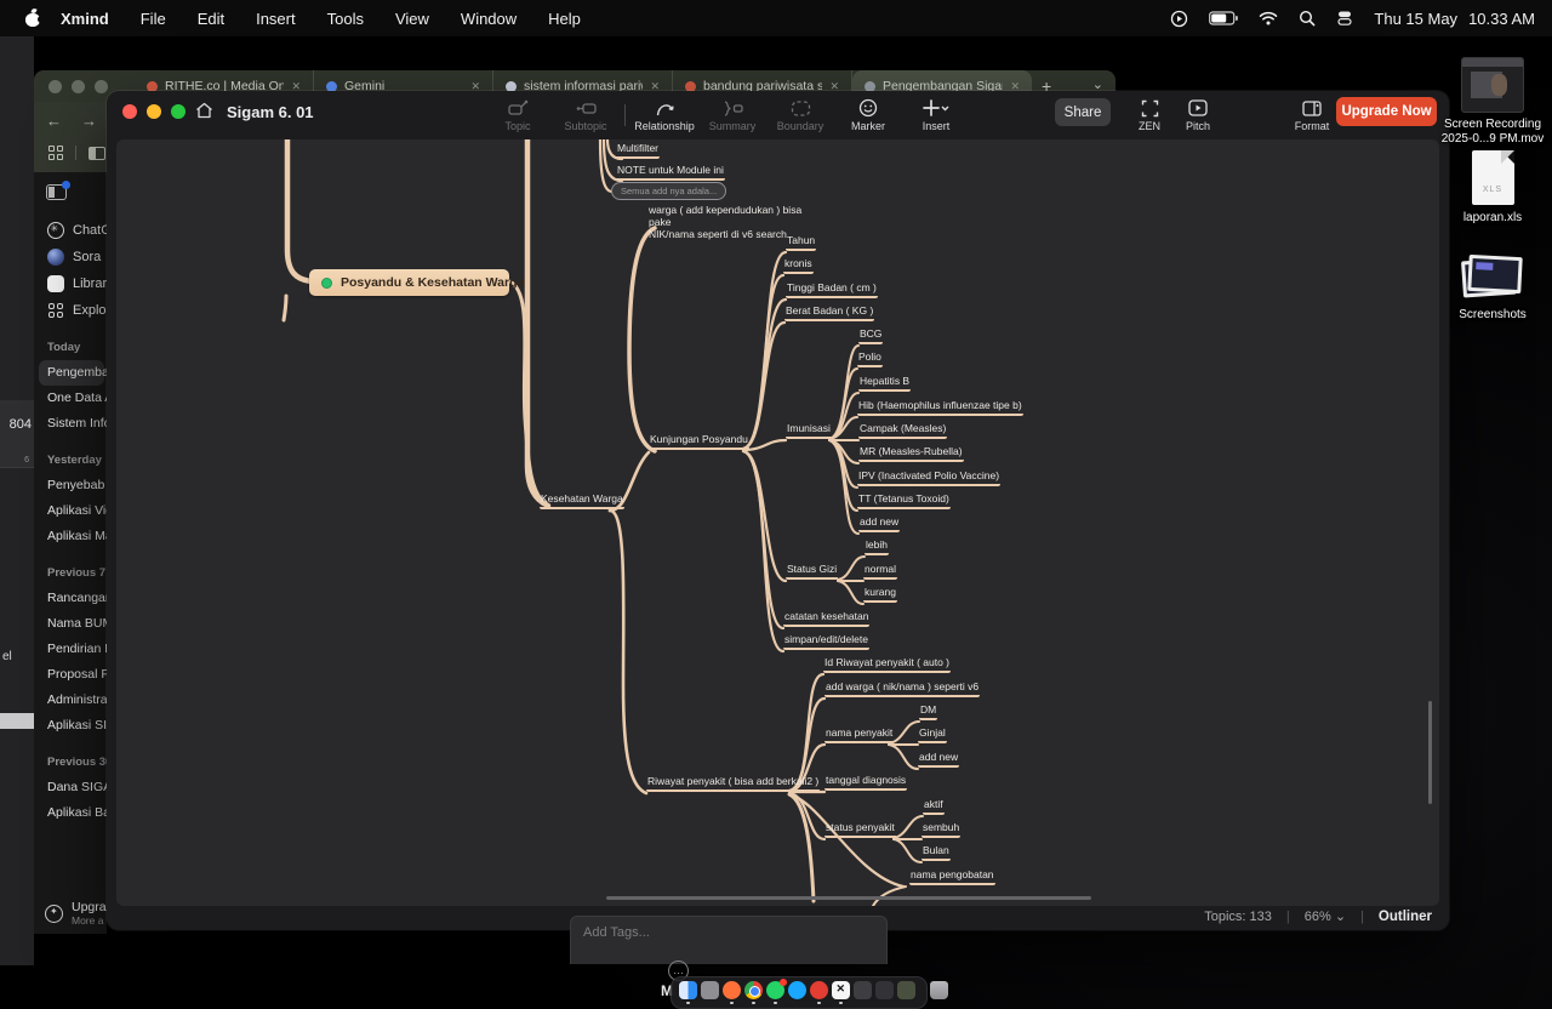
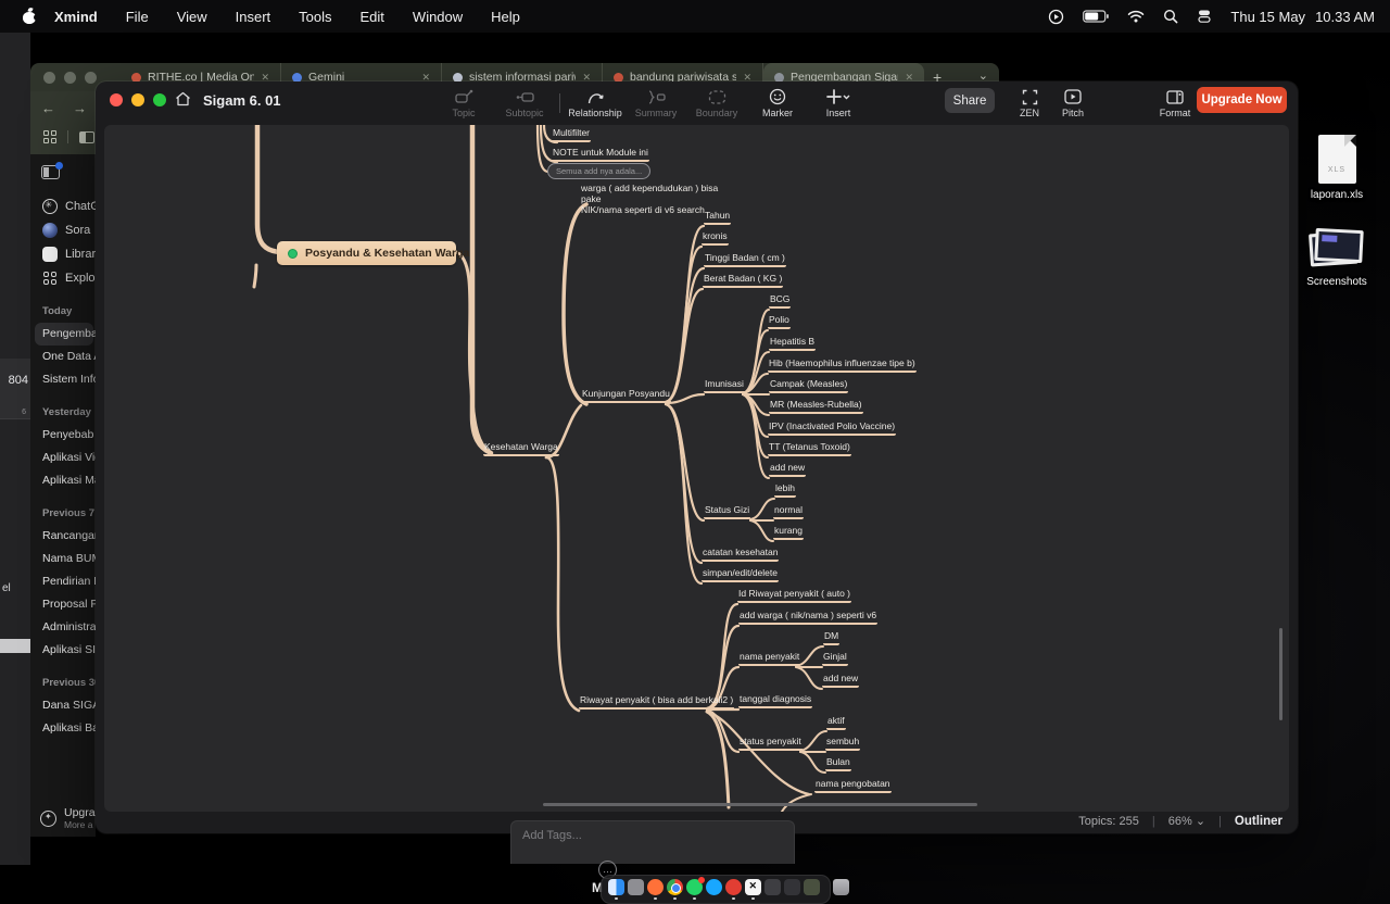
  Xmind
  File
- Edit
+ View
  Insert
  Tools
- View
+ Edit
  Window
  Help
  Thu 15 May
  10.33 AM
  804
  el
  RITHE.co | Media On
  ✕
  Gemini
  ✕
  sistem informasi pari
  ✕
  bandung pariwisata s
  ✕
  Pengembangan Siga
  ✕
  +
  ⌄
  ←
  →
  Sora
  Librar
  Explo
  Today
  Pengemba
  One Data
  Sistem Inf
  Yesterday
  Penyebab
  Aplikasi Vi
  Aplikasi M
  Previous 7
  Rancanga
  Nama BU
  Pendirian
  Proposal P
  Administra
  Aplikasi SI
  Previous 3
  Dana SIG
  Aplikasi B
  Upgra
  More a
  Sigam 6. 01
  Topic
  Subtopic
  Relationship
  Summary
  Boundary
  Marker
  Insert
  Share
  ZEN
  Pitch
  Format
  Upgrade Now
  Multifilter
  NOTE untuk Module ini
  Semua add nya adala...
  warga ( add kependudukan ) bisa pake
  NIK/nama seperti di v6 search
  Tahun
  kronis
  Tinggi Badan ( cm )
  Berat Badan ( KG )
  BCG
  Polio
  Hepatitis B
  Hib (Haemophilus influenzae tipe b)
  Campak (Measles)
  MR (Measles-Rubella)
  IPV (Inactivated Polio Vaccine)
  TT (Tetanus Toxoid)
  add new
  Imunisasi
  lebih
  Status Gizi
  normal
  kurang
  catatan kesehatan
  simpan/edit/delete
  Kunjungan Posyandu
  Kesehatan Warga
  Riwayat penyakit ( bisa add berkali2 )
  Id Riwayat penyakit ( auto )
  add warga ( nik/nama ) seperti v6
  DM
  nama penyakit
  Ginjal
  add new
  tanggal diagnosis
  aktif
  status penyakit
  sembuh
  Bulan
  nama pengobatan
  Posyandu & Kesehatan Warga
- Topics: 133
+ Topics: 255
  |
  66% ⌄
  |
  Outliner
- Screen Recording
- 2025-0...9 PM.mov
  laporan.xls
  Screenshots
  Add Tags...
  M
  …
